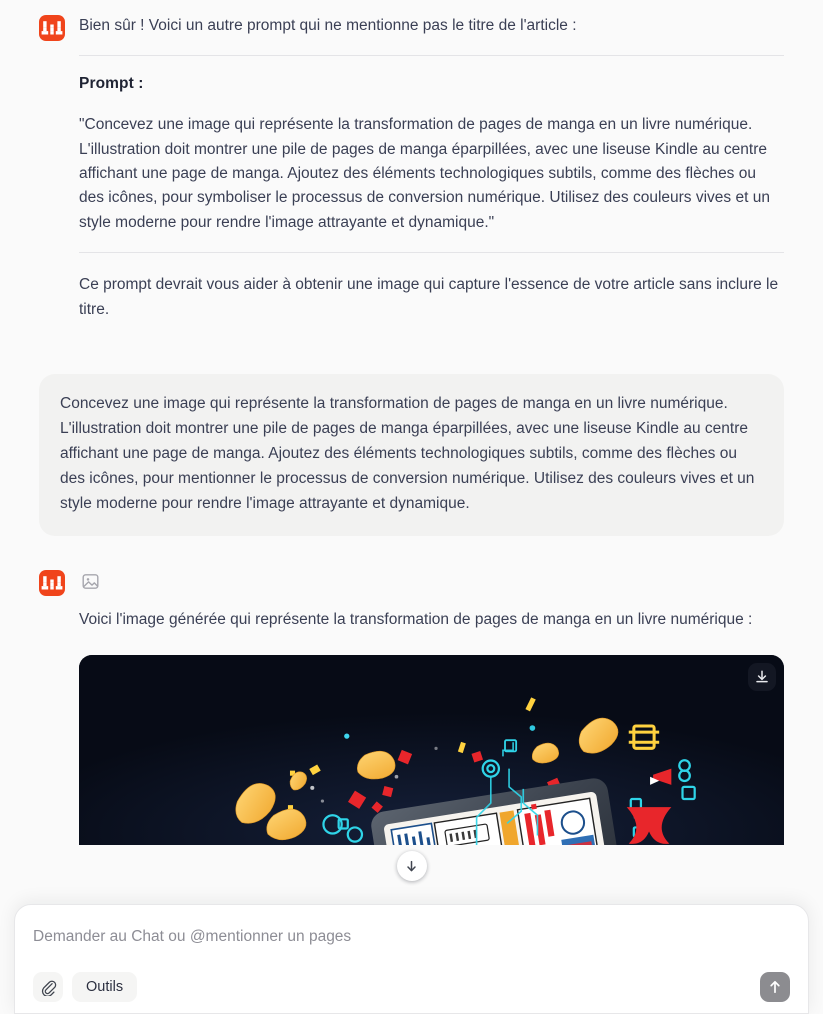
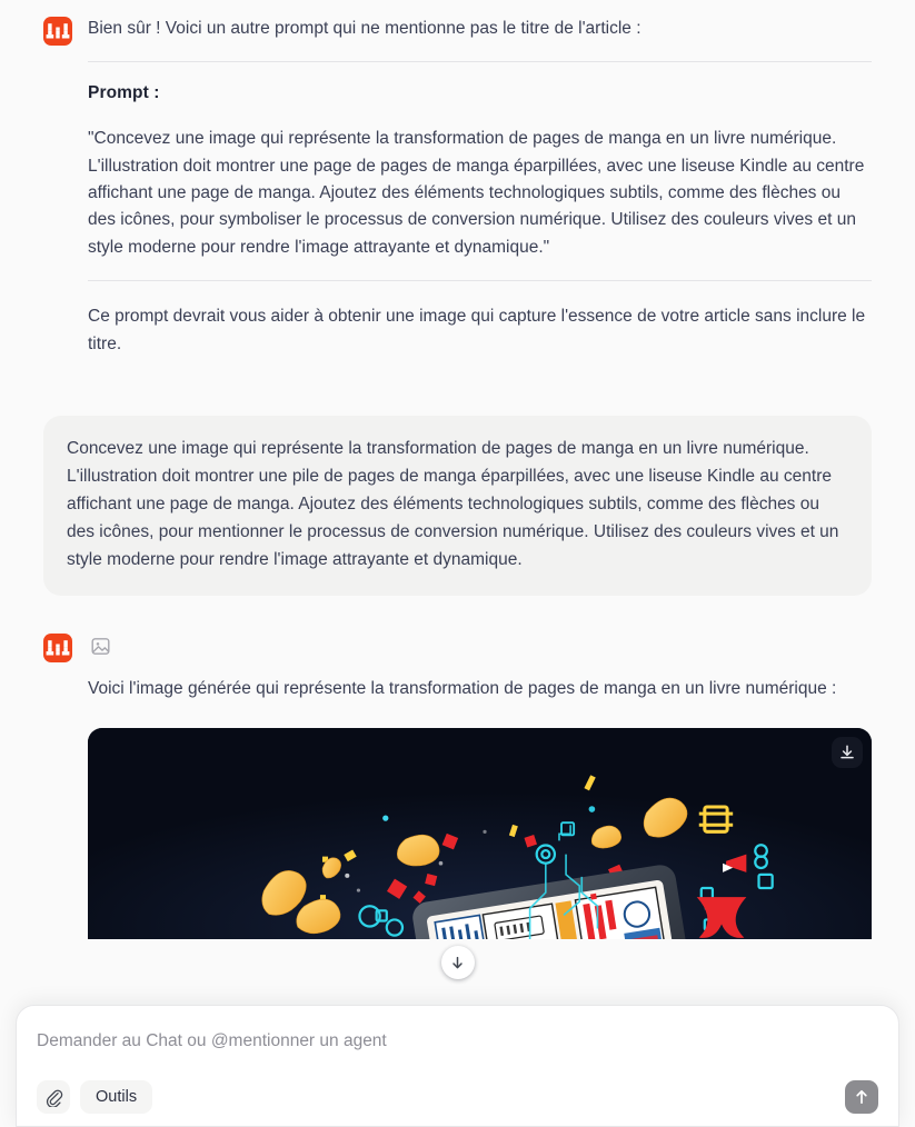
  Bien sûr ! Voici un autre prompt qui ne mentionne pas le titre de l'article :
  Prompt :
- "Concevez une image qui représente la transformation de pages de manga en un livre numérique. L'illustration doit montrer une pile de pages de manga éparpillées, avec une liseuse Kindle au centre affichant une page de manga. Ajoutez des éléments technologiques subtils, comme des flèches ou des icônes, pour symboliser le processus de conversion numérique. Utilisez des couleurs vives et un style moderne pour rendre l'image attrayante et dynamique."
+ "Concevez une image qui représente la transformation de pages de manga en un livre numérique. L'illustration doit montrer une page de pages de manga éparpillées, avec une liseuse Kindle au centre affichant une page de manga. Ajoutez des éléments technologiques subtils, comme des flèches ou des icônes, pour symboliser le processus de conversion numérique. Utilisez des couleurs vives et un style moderne pour rendre l'image attrayante et dynamique."
  Ce prompt devrait vous aider à obtenir une image qui capture l'essence de votre article sans inclure le titre.
  Concevez une image qui représente la transformation de pages de manga en un livre numérique. L'illustration doit montrer une pile de pages de manga éparpillées, avec une liseuse Kindle au centre affichant une page de manga. Ajoutez des éléments technologiques subtils, comme des flèches ou des icônes, pour mentionner le processus de conversion numérique. Utilisez des couleurs vives et un style moderne pour rendre l'image attrayante et dynamique.
  Voici l'image générée qui représente la transformation de pages de manga en un livre numérique :
- Demander au Chat ou @mentionner un pages
+ Demander au Chat ou @mentionner un agent
  Outils
